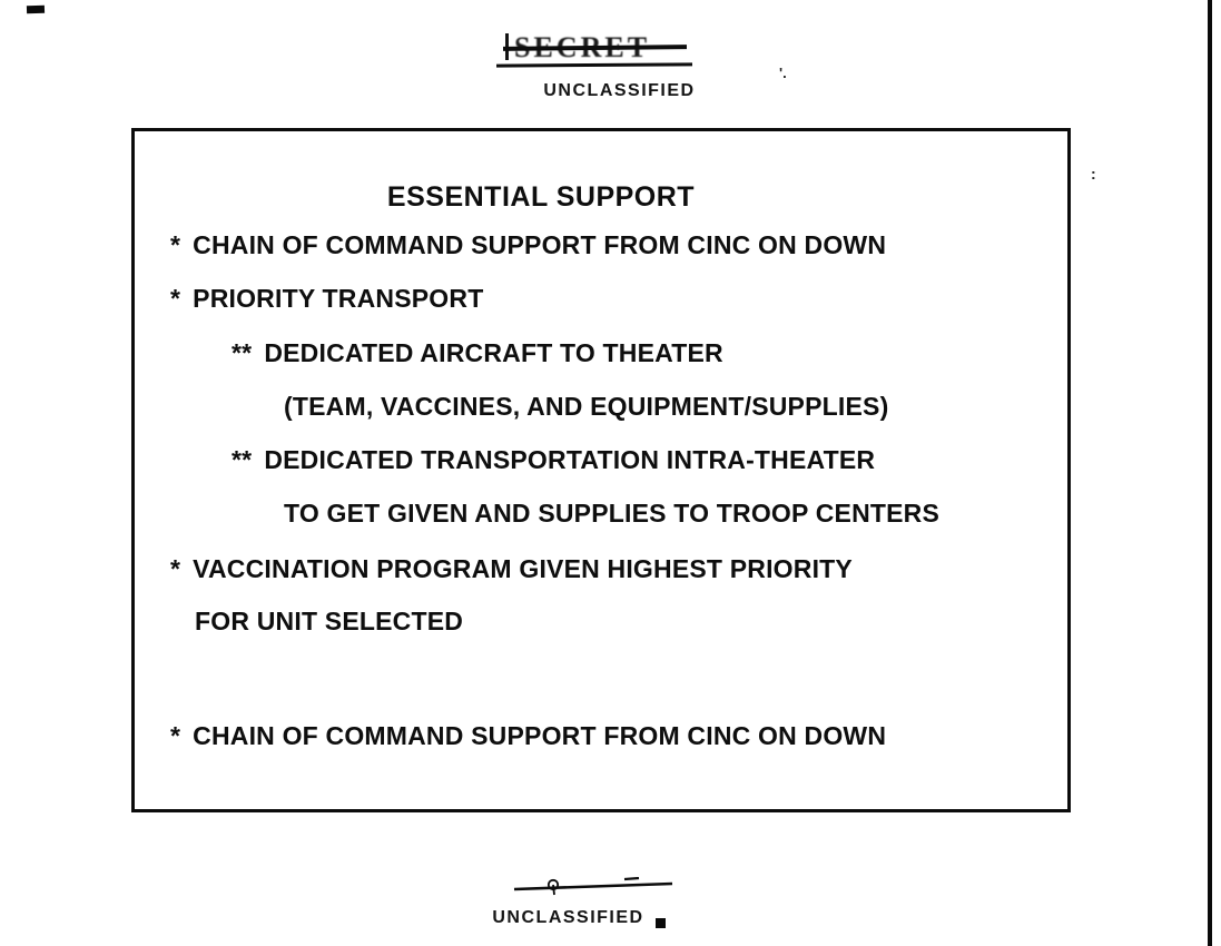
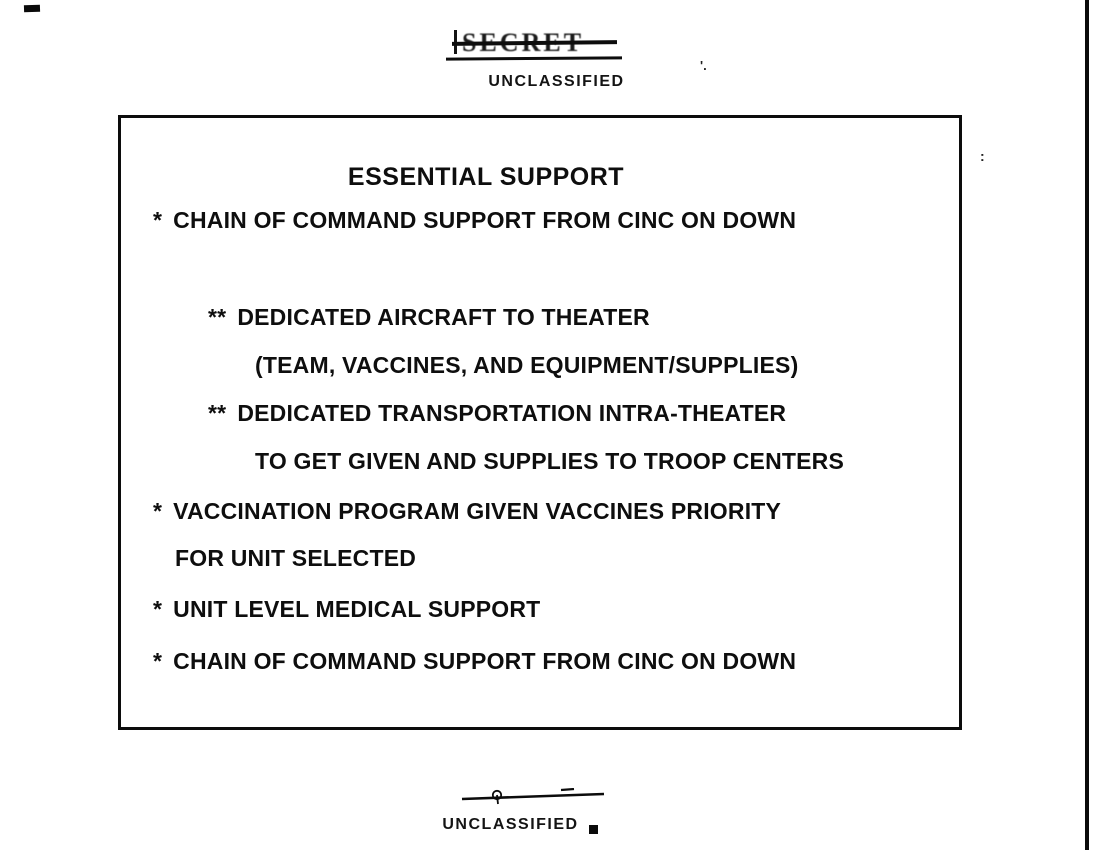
  '.
  :
  UNCLASSIFIED
  ESSENTIAL SUPPORT
  * CHAIN OF COMMAND SUPPORT FROM CINC ON DOWN
- * PRIORITY TRANSPORT
  ** DEDICATED AIRCRAFT TO THEATER
  (TEAM, VACCINES, AND EQUIPMENT/SUPPLIES)
  ** DEDICATED TRANSPORTATION INTRA-THEATER
  TO GET GIVEN AND SUPPLIES TO TROOP CENTERS
- * VACCINATION PROGRAM GIVEN HIGHEST PRIORITY
+ * VACCINATION PROGRAM GIVEN VACCINES PRIORITY
  FOR UNIT SELECTED
+ * UNIT LEVEL MEDICAL SUPPORT
  * CHAIN OF COMMAND SUPPORT FROM CINC ON DOWN
  UNCLASSIFIED
